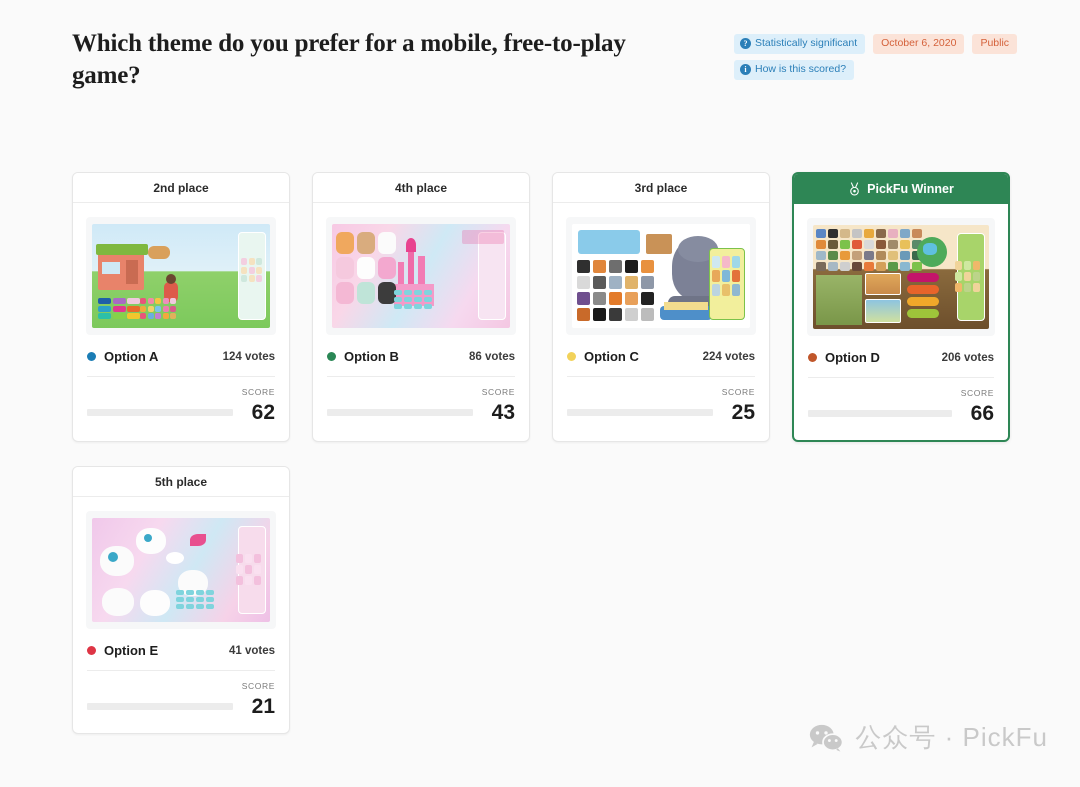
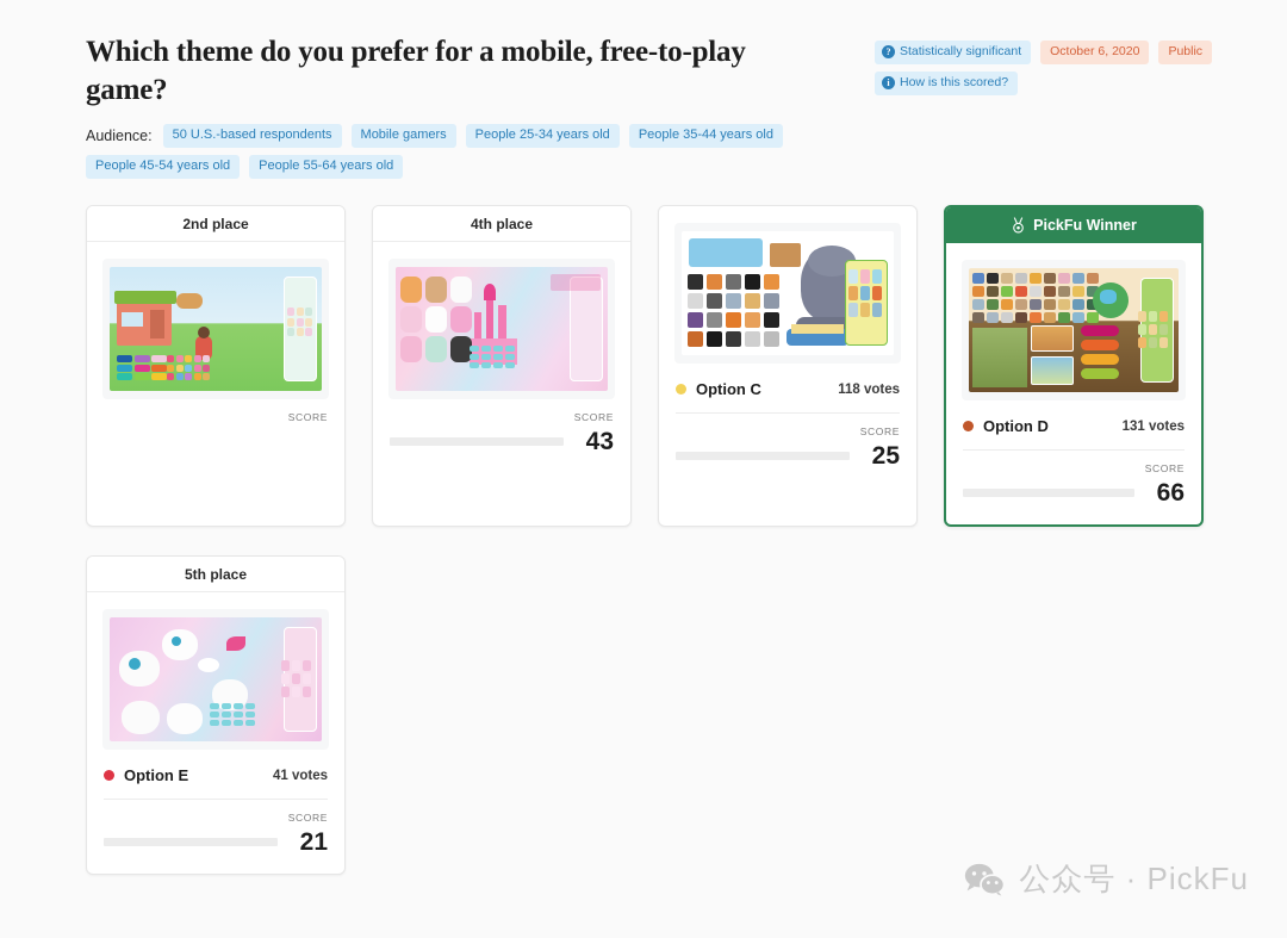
  Which theme do you prefer for a mobile, free-to-play game?
+ Audience:
+ 50 U.S.-based respondents
+ Mobile gamers
+ People 25-34 years old
+ People 35-44 years old
+ People 45-54 years old
+ People 55-64 years old
  ?
  Statistically significant
  October 6, 2020
  Public
  i
  How is this scored?
  2nd place
- Option A
- 124 votes
  SCORE
- 62
  4th place
- Option B
- 86 votes
  SCORE
  43
- 3rd place
  Option C
- 224 votes
+ 118 votes
  SCORE
  25
  PickFu Winner
  Option D
- 206 votes
+ 131 votes
  SCORE
  66
  5th place
  Option E
  41 votes
  SCORE
  21
  公众号 · PickFu
